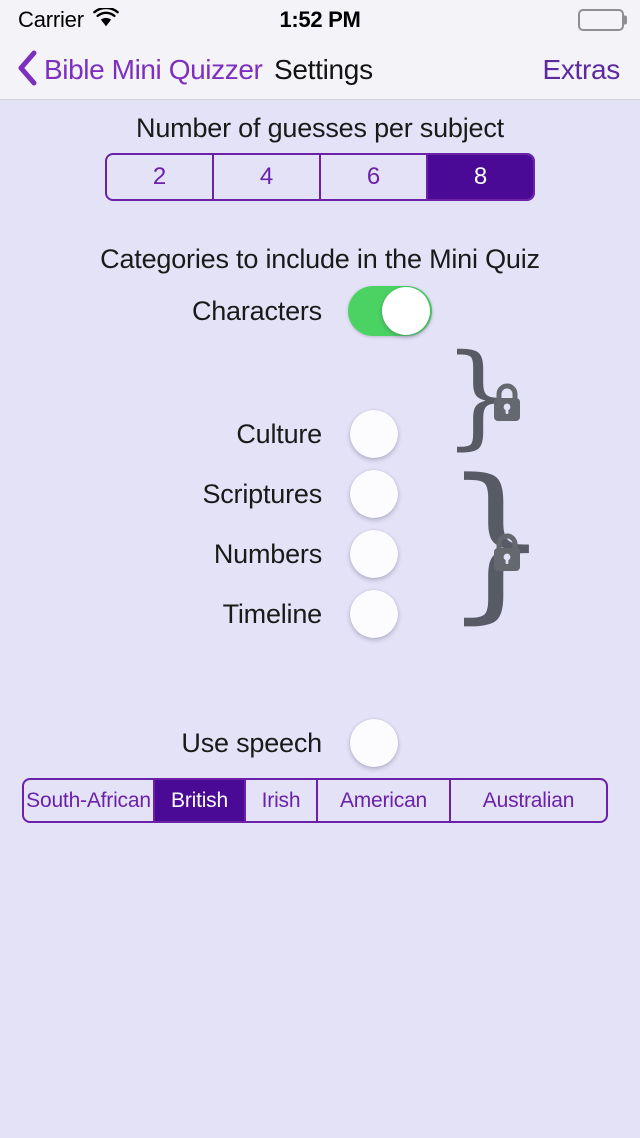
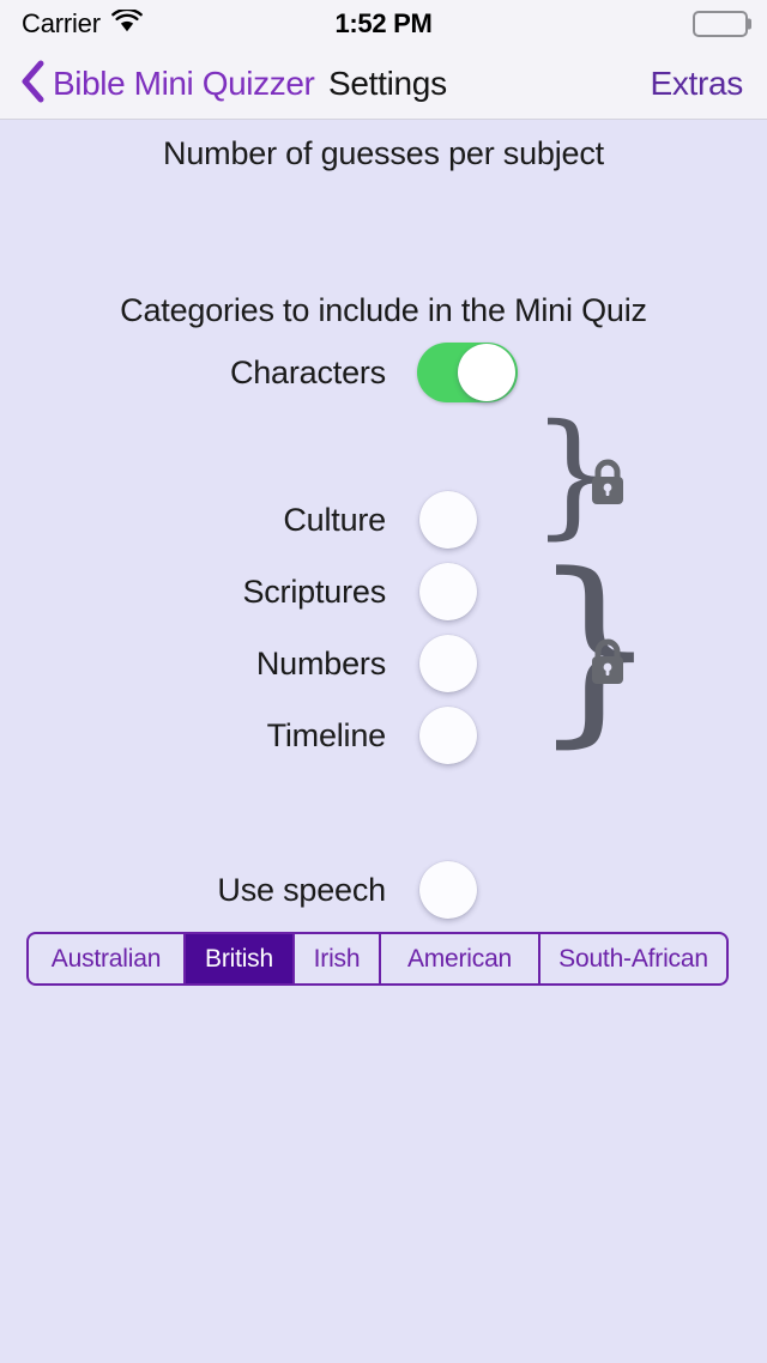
  Carrier
  1:52 PM
  Bible Mini Quizzer
  Settings
  Extras
  Number of guesses per subject
- 2
- 4
- 6
- 8
  Categories to include in the Mini Quiz
  Characters
  Culture
  Scriptures
  Numbers
  Timeline
  }
  }
  Use speech
- South-African
+ Australian
  British
  Irish
  American
- Australian
+ South-African
